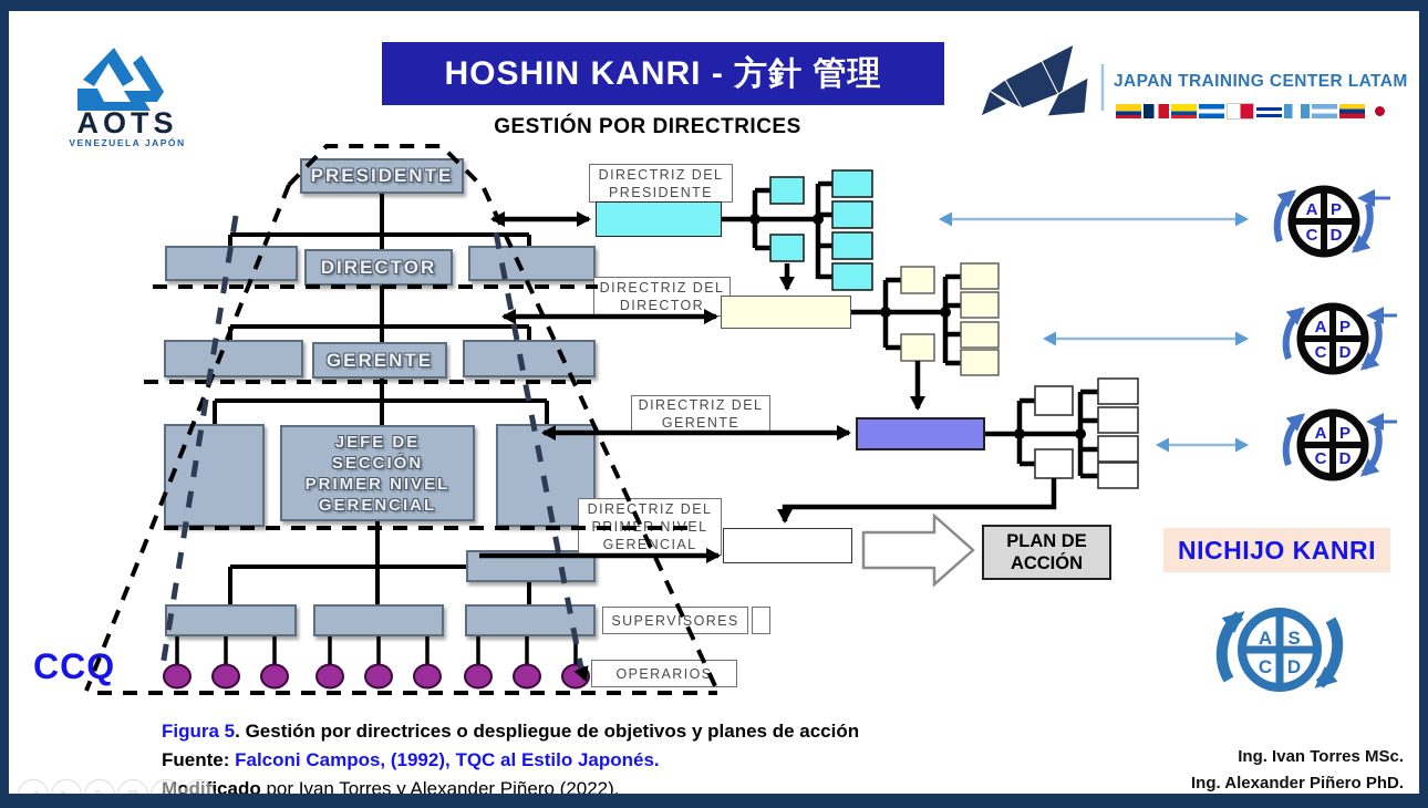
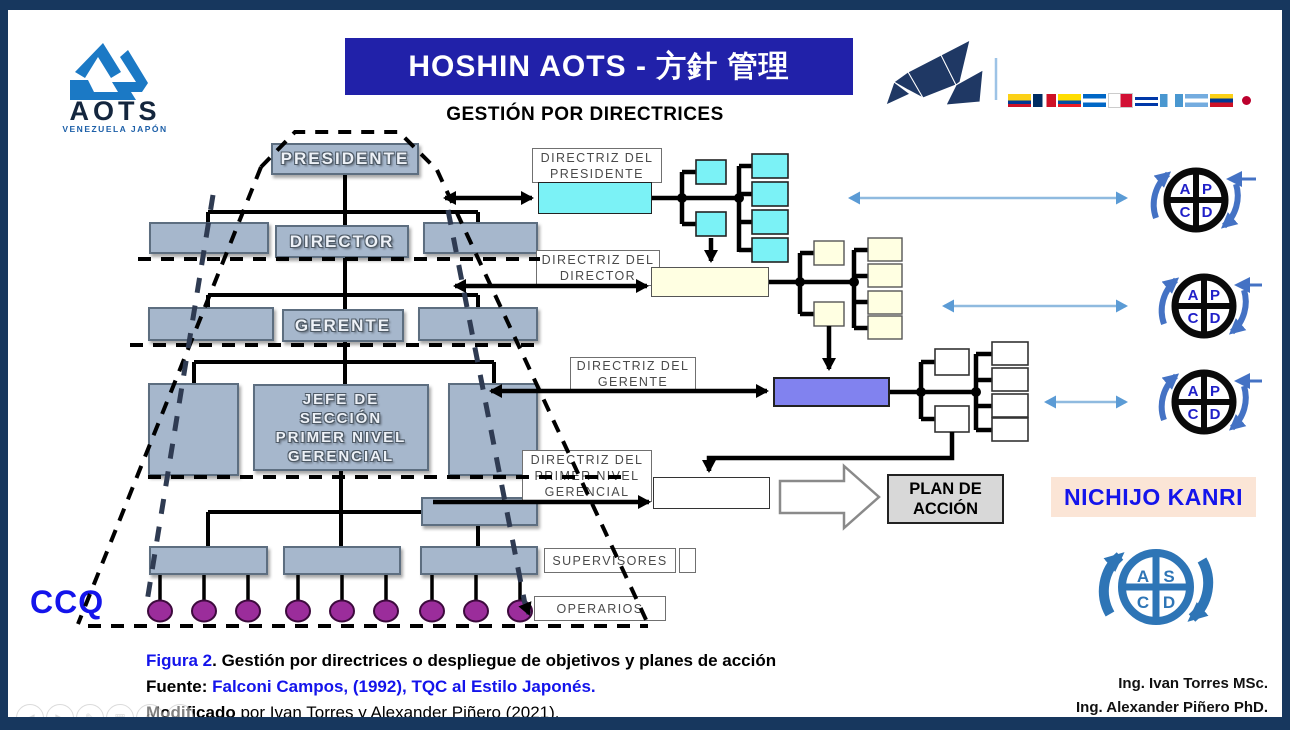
  A
  P
  C
  D
  A
  P
  C
  D
  A
  P
  C
  D
  A
  S
  C
  D
- HOSHIN KANRI - 方針 管理
+ HOSHIN AOTS - 方針 管理
  GESTIÓN POR DIRECTRICES
  AOTS
  VENEZUELA JAPÓN
- JAPAN TRAINING CENTER LATAM
  PRESIDENTE
  DIRECTOR
  GERENTE
  JEFE DE
  SECCIÓN
  PRIMER NIVEL
  GERENCIAL
  DIRECTRIZ DEL
  PRESIDENTE
  DIRECTRIZ DEL
  DIRECTOR
  DIRECTRIZ DEL
  GERENTE
  DIRECTRIZ DEL
  GERENCIAL
  SUPERVISORES
  OPERARIOS
  PLAN DE
  ACCIÓN
  NICHIJO KANRI
  CCQ
- Figura 5. Gestión por directrices o despliegue de objetivos y planes de acción
+ Figura 2. Gestión por directrices o despliegue de objetivos y planes de acción
  Fuente: Falconi Campos, (1992), TQC al Estilo Japonés.
- Modificado por Ivan Torres y Alexander Piñero (2022).
+ Modificado por Ivan Torres y Alexander Piñero (2021).
  Ing. Ivan Torres MSc.
  Ing. Alexander Piñero PhD.
